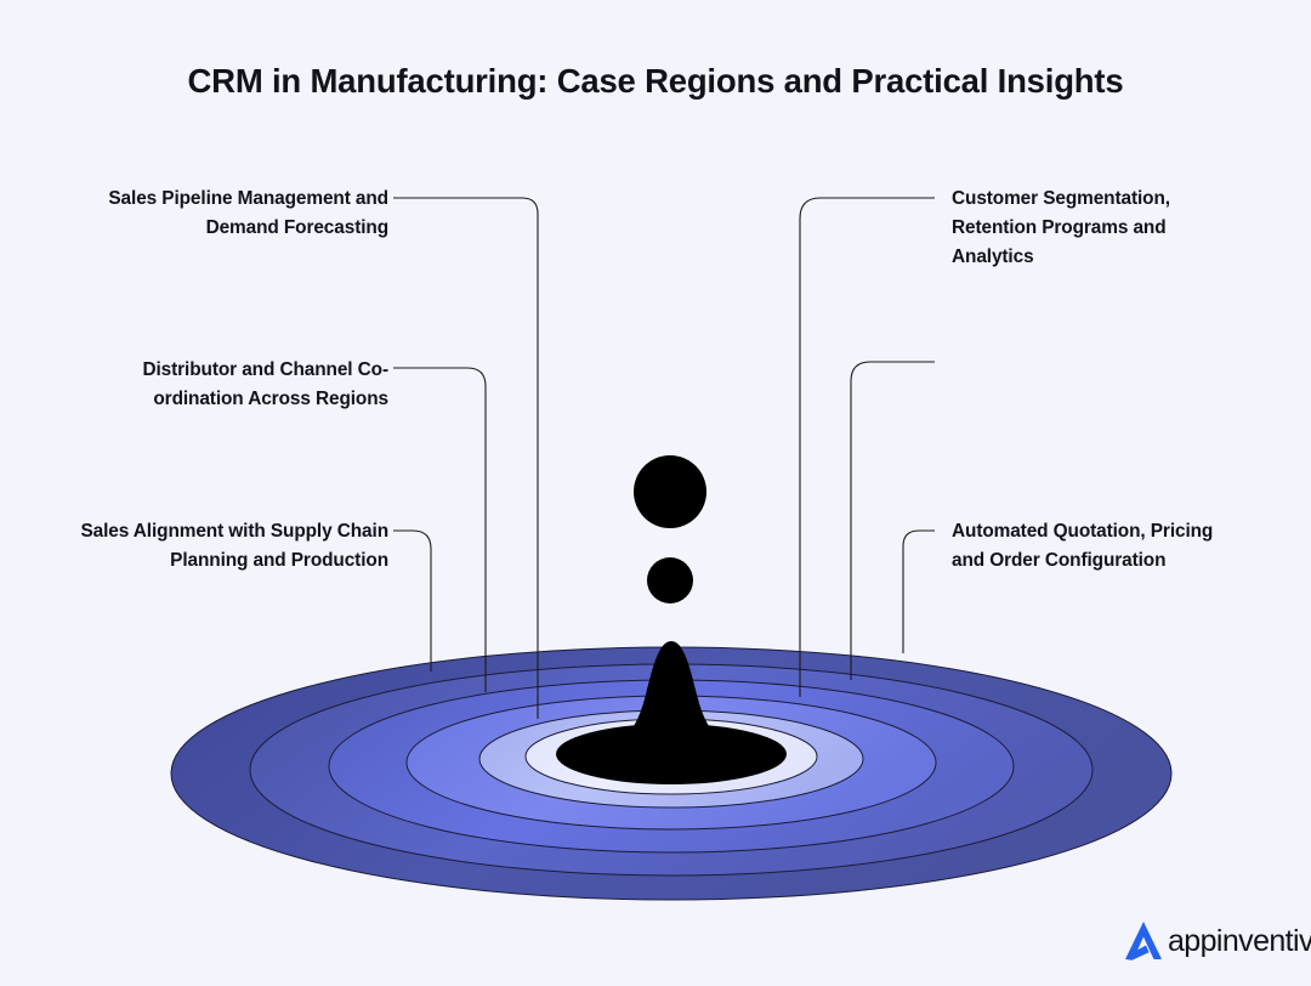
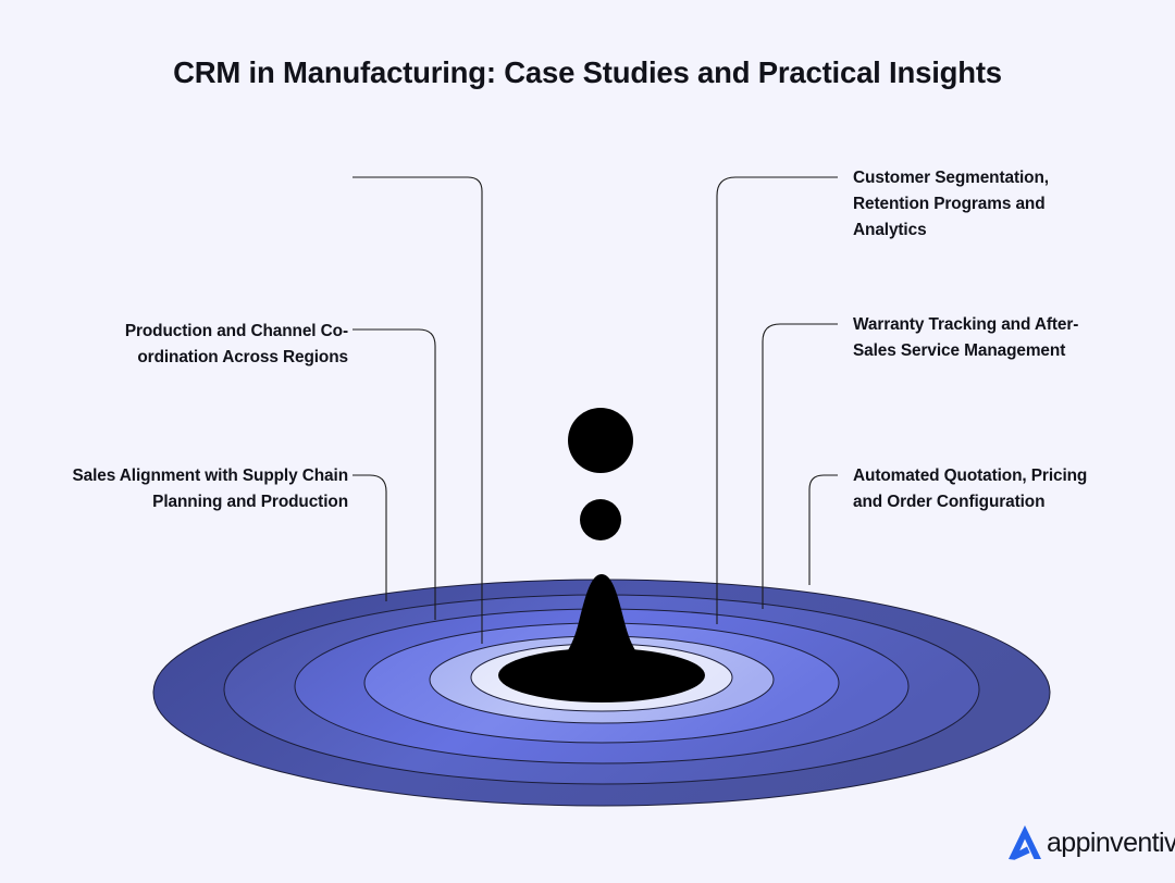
- CRM in Manufacturing: Case Regions and Practical Insights
+ CRM in Manufacturing: Case Studies and Practical Insights
- Sales Pipeline Management and Demand Forecasting
- Distributor and Channel Co-ordination Across Regions
+ Production and Channel Co-ordination Across Regions
  Sales Alignment with Supply Chain Planning and Production
  Customer Segmentation, Retention Programs and Analytics
+ Warranty Tracking and After-Sales Service Management
  Automated Quotation, Pricing and Order Configuration
  appinventiv
